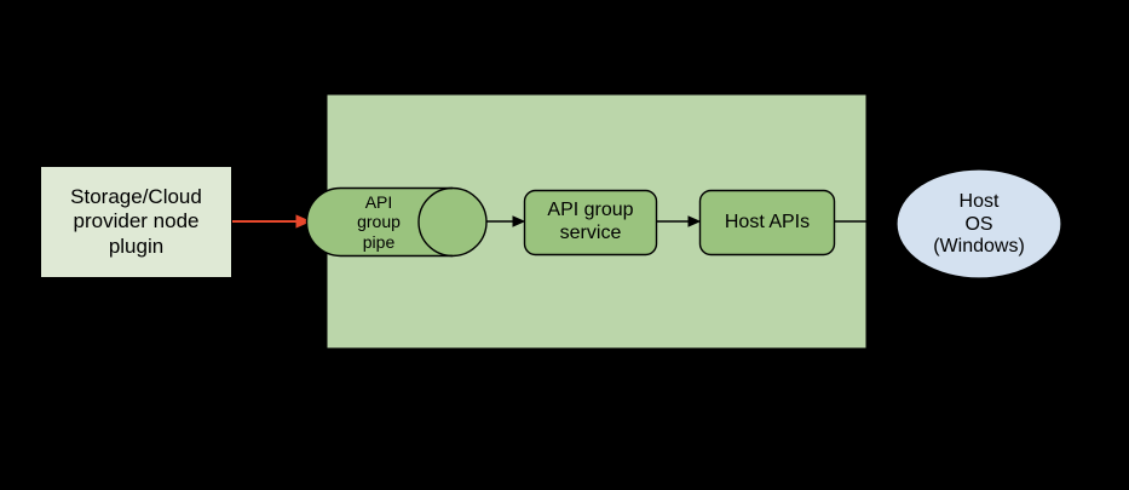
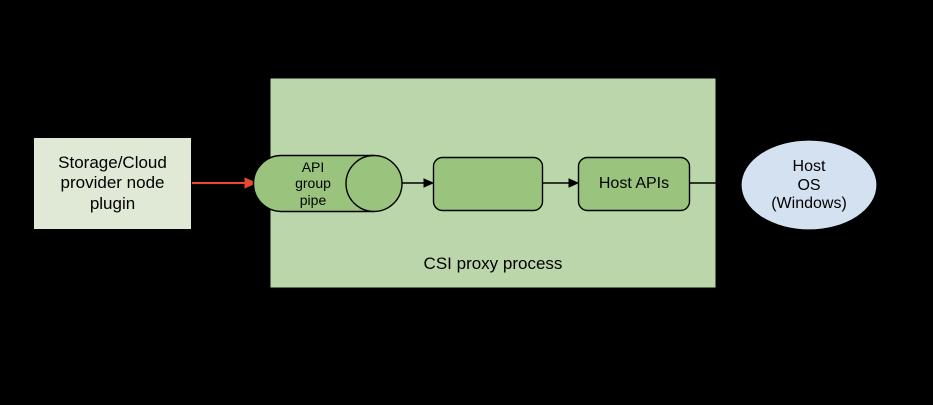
  Storage/Cloud
  provider node
  plugin
  API
  group
  pipe
- API group
- service
  Host APIs
+ CSI proxy process
  Host
  OS
  (Windows)
